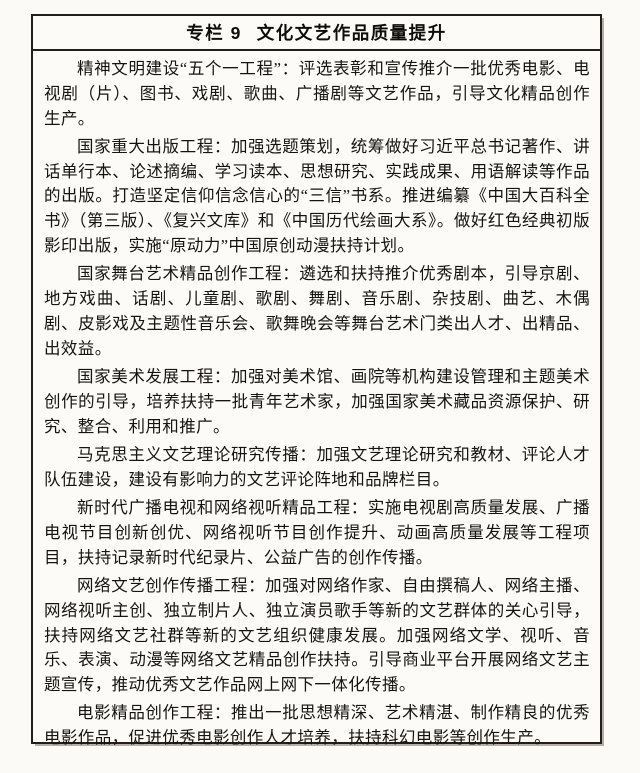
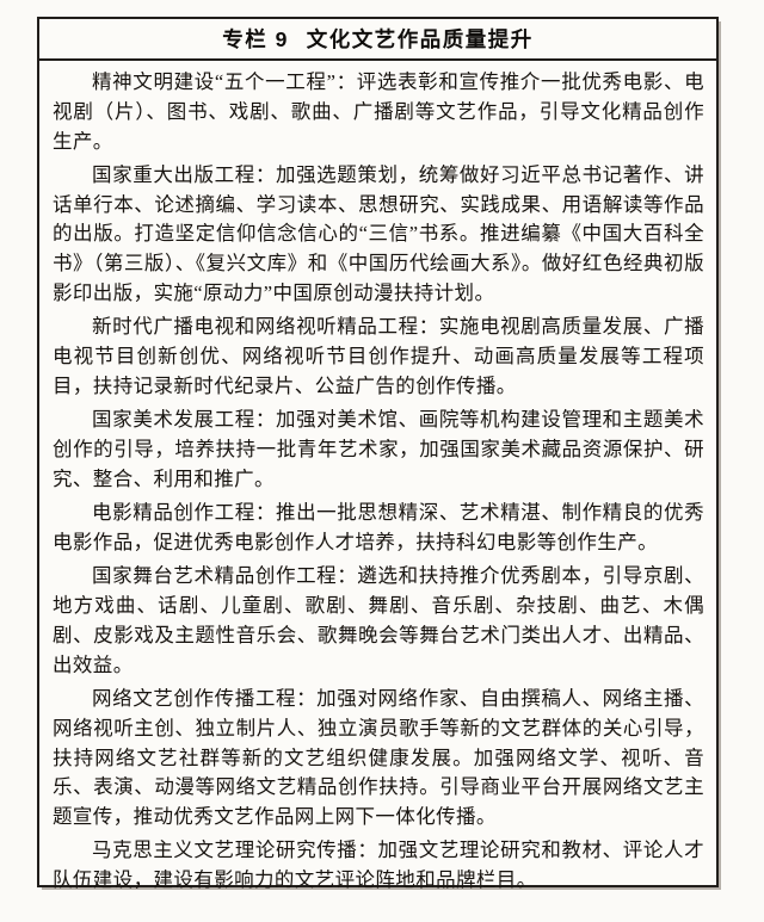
  专栏 9
  文化文艺作品质量提升
  精神文明建设“五个一工程”：评选表彰和宣传推介一批优秀电影、电视剧（片）、图书、戏剧、歌曲、广播剧等文艺作品，引导文化精品创作生产。
  国家重大出版工程：加强选题策划，统筹做好习近平总书记著作、讲话单行本、论述摘编、学习读本、思想研究、实践成果、用语解读等作品的出版。打造坚定信仰信念信心的“三信”书系。推进编纂《中国大百科全书》（第三版）、《复兴文库》和《中国历代绘画大系》。做好红色经典初版影印出版，实施“原动力”中国原创动漫扶持计划。
- 国家舞台艺术精品创作工程：遴选和扶持推介优秀剧本，引导京剧、地方戏曲、话剧、儿童剧、歌剧、舞剧、音乐剧、杂技剧、曲艺、木偶剧、皮影戏及主题性音乐会、歌舞晚会等舞台艺术门类出人才、出精品、出效益。
+ 新时代广播电视和网络视听精品工程：实施电视剧高质量发展、广播电视节目创新创优、网络视听节目创作提升、动画高质量发展等工程项目，扶持记录新时代纪录片、公益广告的创作传播。
  国家美术发展工程：加强对美术馆、画院等机构建设管理和主题美术创作的引导，培养扶持一批青年艺术家，加强国家美术藏品资源保护、研究、整合、利用和推广。
- 马克思主义文艺理论研究传播：加强文艺理论研究和教材、评论人才队伍建设，建设有影响力的文艺评论阵地和品牌栏目。
+ 电影精品创作工程：推出一批思想精深、艺术精湛、制作精良的优秀电影作品，促进优秀电影创作人才培养，扶持科幻电影等创作生产。
- 新时代广播电视和网络视听精品工程：实施电视剧高质量发展、广播电视节目创新创优、网络视听节目创作提升、动画高质量发展等工程项目，扶持记录新时代纪录片、公益广告的创作传播。
+ 国家舞台艺术精品创作工程：遴选和扶持推介优秀剧本，引导京剧、地方戏曲、话剧、儿童剧、歌剧、舞剧、音乐剧、杂技剧、曲艺、木偶剧、皮影戏及主题性音乐会、歌舞晚会等舞台艺术门类出人才、出精品、出效益。
  网络文艺创作传播工程：加强对网络作家、自由撰稿人、网络主播、网络视听主创、独立制片人、独立演员歌手等新的文艺群体的关心引导，扶持网络文艺社群等新的文艺组织健康发展。加强网络文学、视听、音乐、表演、动漫等网络文艺精品创作扶持。引导商业平台开展网络文艺主题宣传，推动优秀文艺作品网上网下一体化传播。
- 电影精品创作工程：推出一批思想精深、艺术精湛、制作精良的优秀电影作品，促进优秀电影创作人才培养，扶持科幻电影等创作生产。
+ 马克思主义文艺理论研究传播：加强文艺理论研究和教材、评论人才队伍建设，建设有影响力的文艺评论阵地和品牌栏目。
